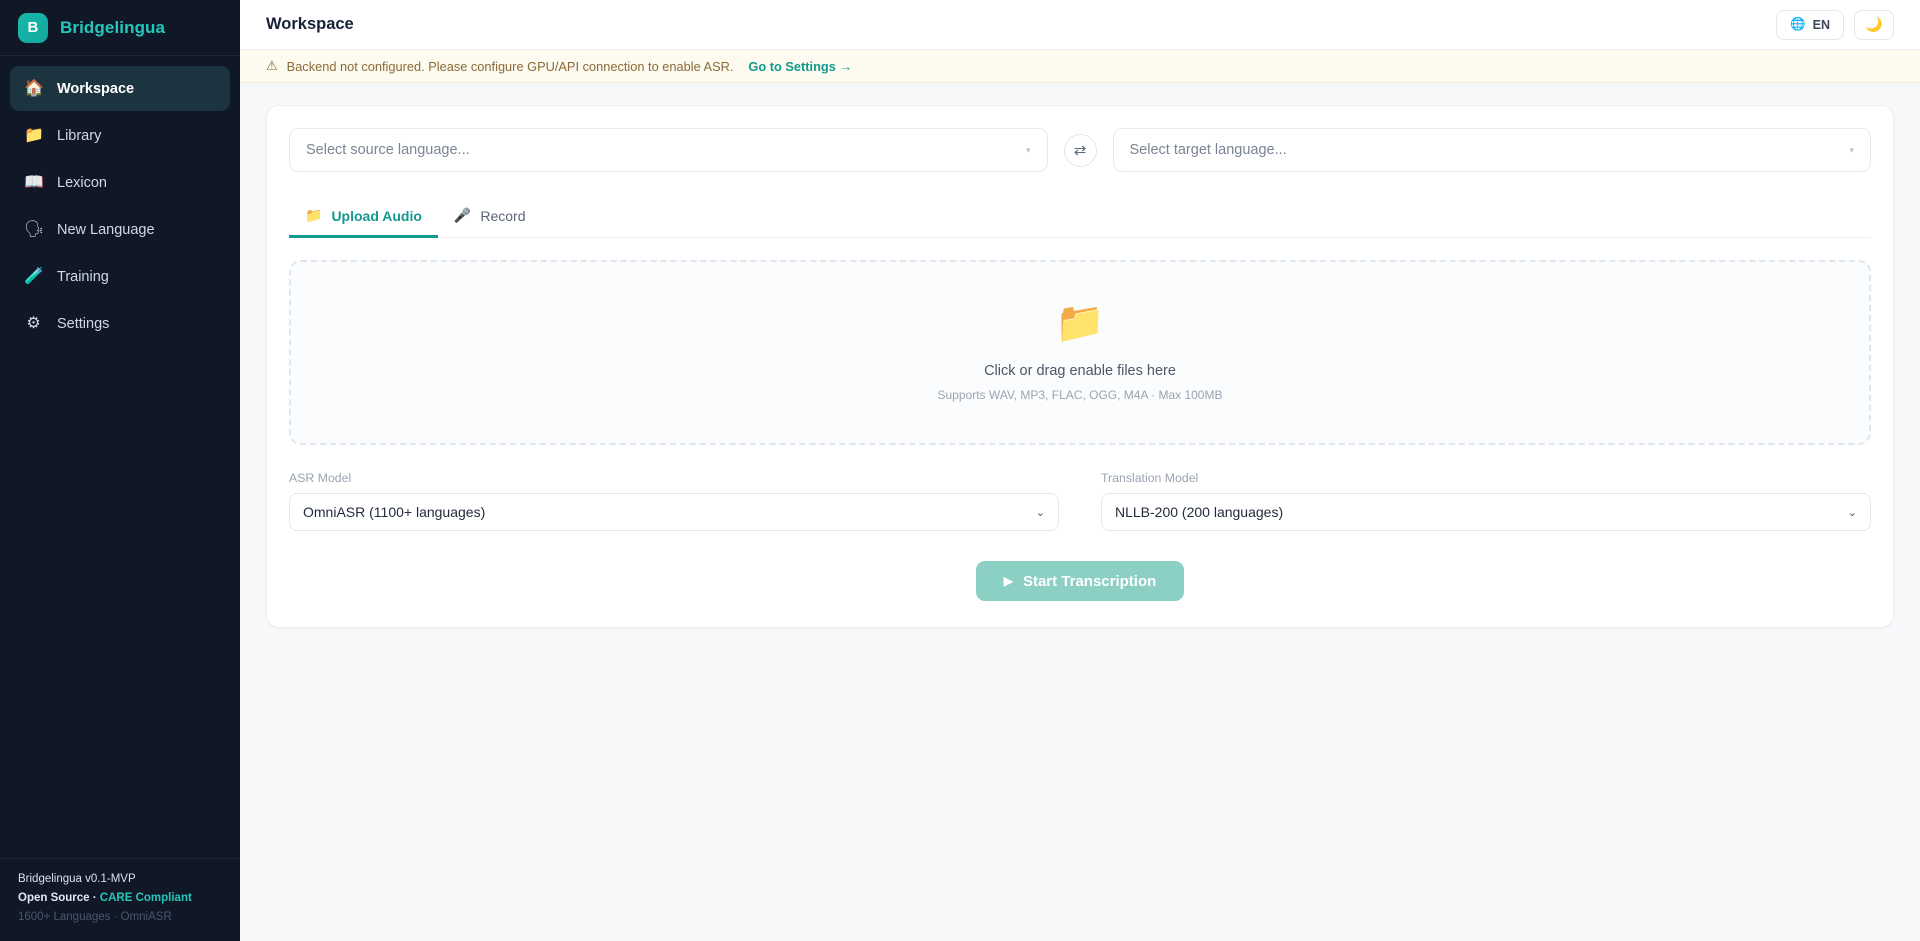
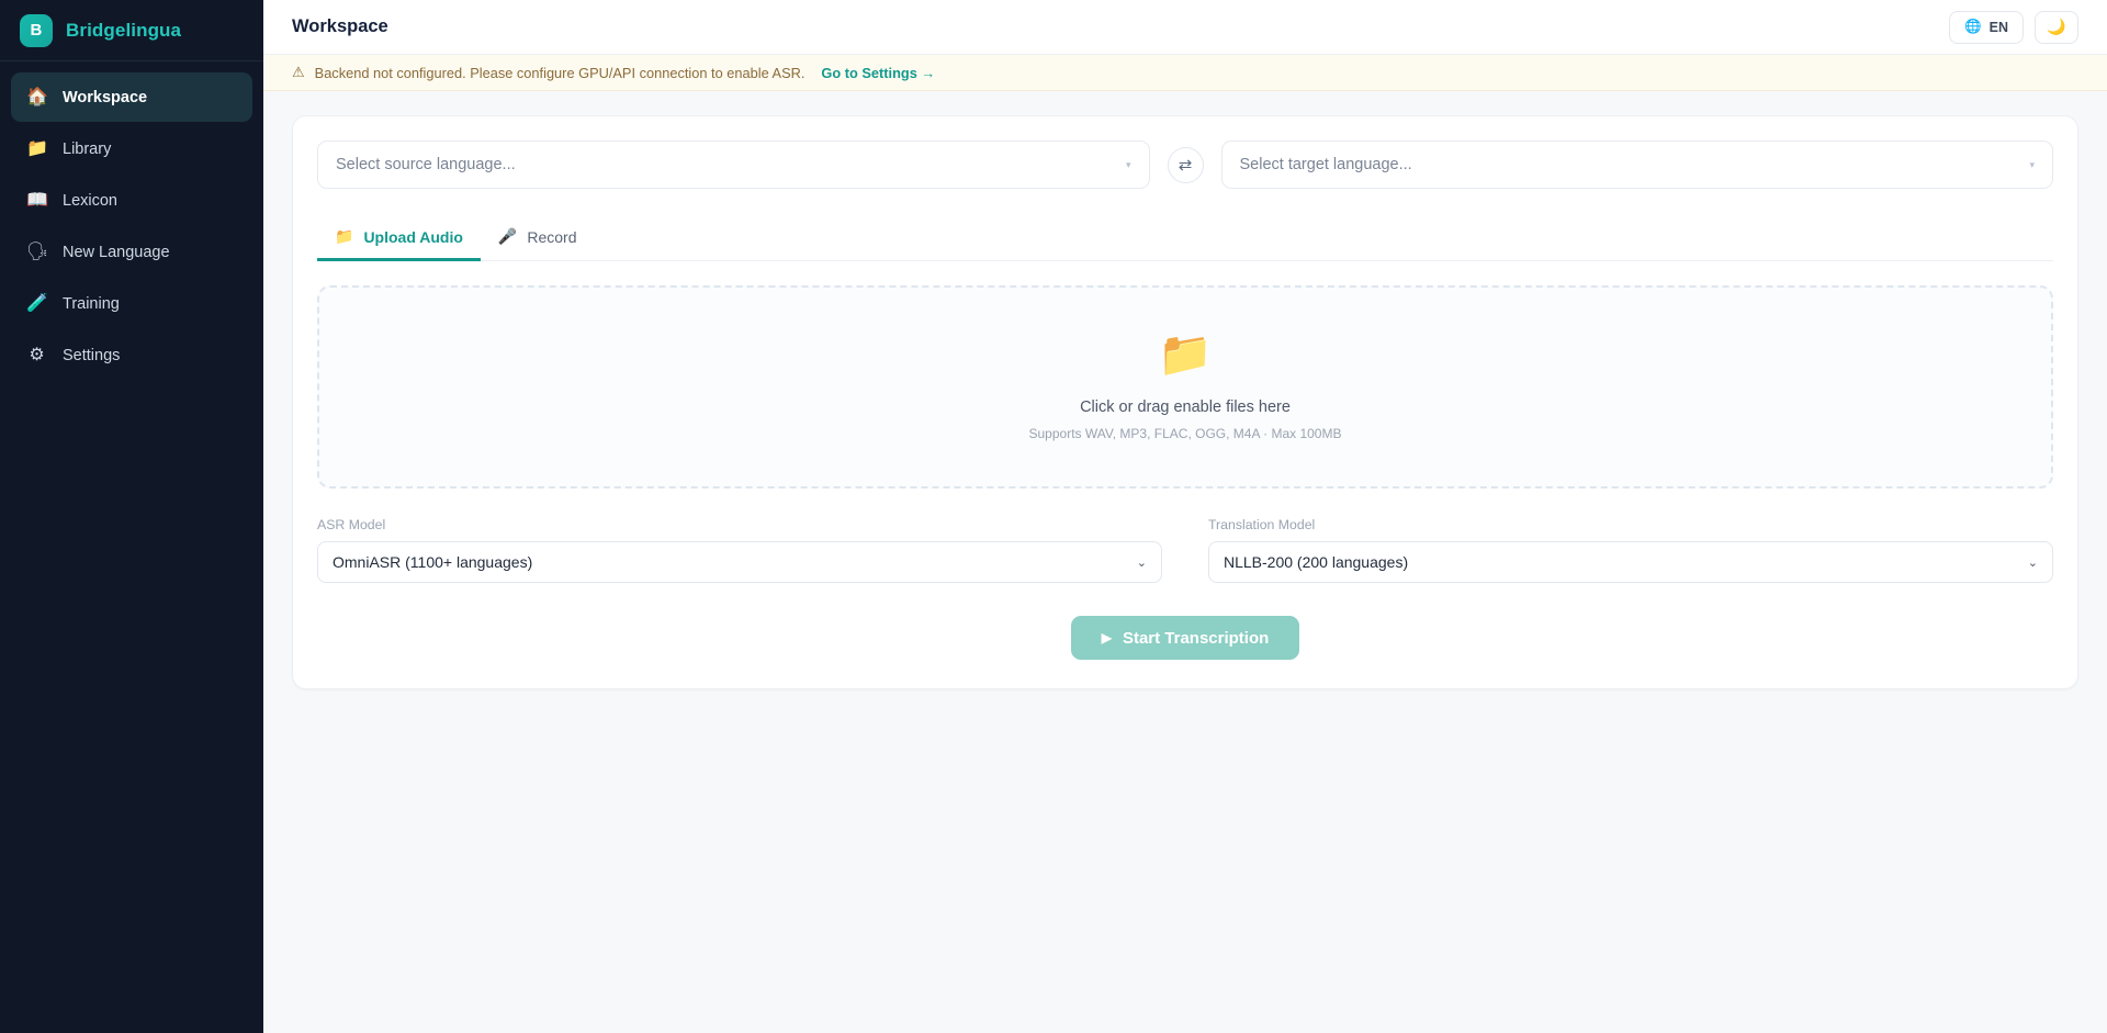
  B
  Bridgelingua
  🏠
  Workspace
  📁
  Library
  📖
  Lexicon
  🗣
  New Language
  🧪
  Training
  ⚙
  Settings
- Bridgelingua v0.1-MVP
- Open Source · CARE Compliant
- 1600+ Languages · OmniASR
  Workspace
  🌐
  EN
  🌙
  ⚠
  Backend not configured. Please configure GPU/API connection to enable ASR.
  Go to Settings →
  Select source language...
  ▾
  ⇄
  Select target language...
  ▾
  📁
  Upload Audio
  🎤
  Record
  📁
  Click or drag enable files here
  Supports WAV, MP3, FLAC, OGG, M4A · Max 100MB
  ASR Model
  OmniASR (1100+ languages)
  ⌄
  Translation Model
  NLLB-200 (200 languages)
  ⌄
  ▶
  Start Transcription
